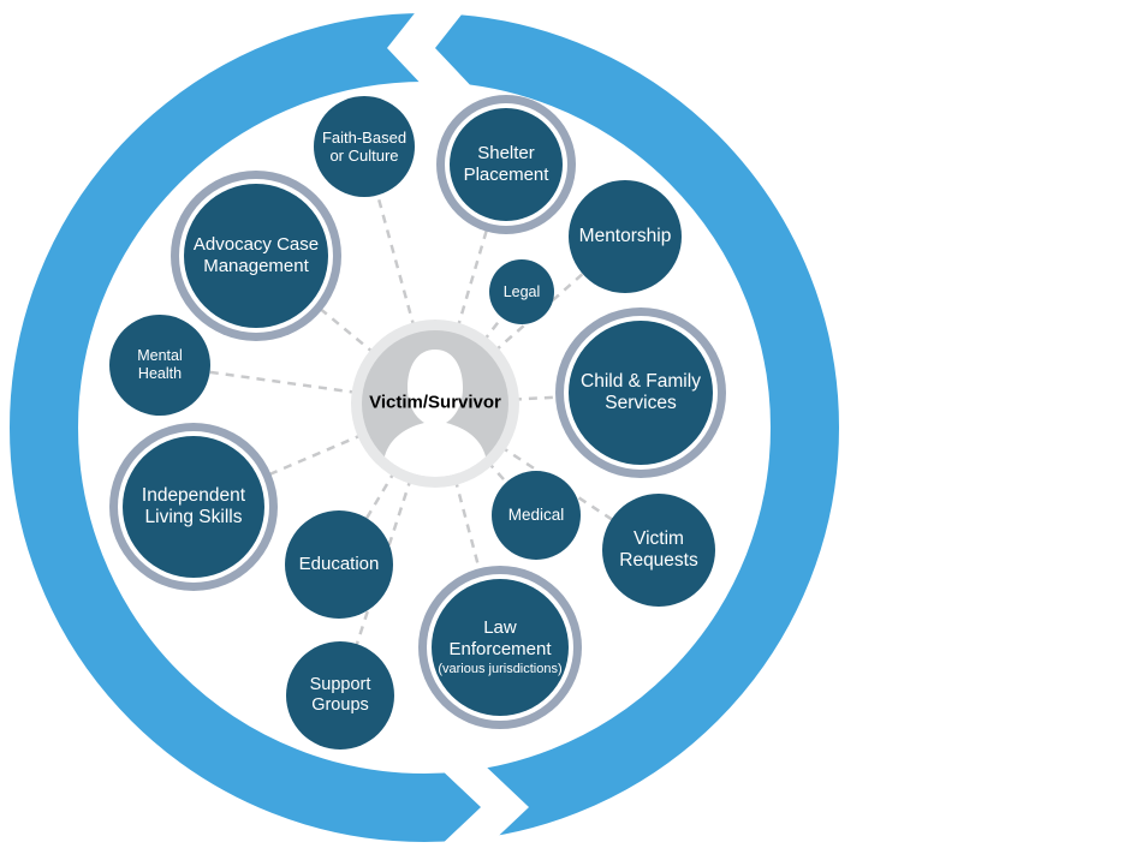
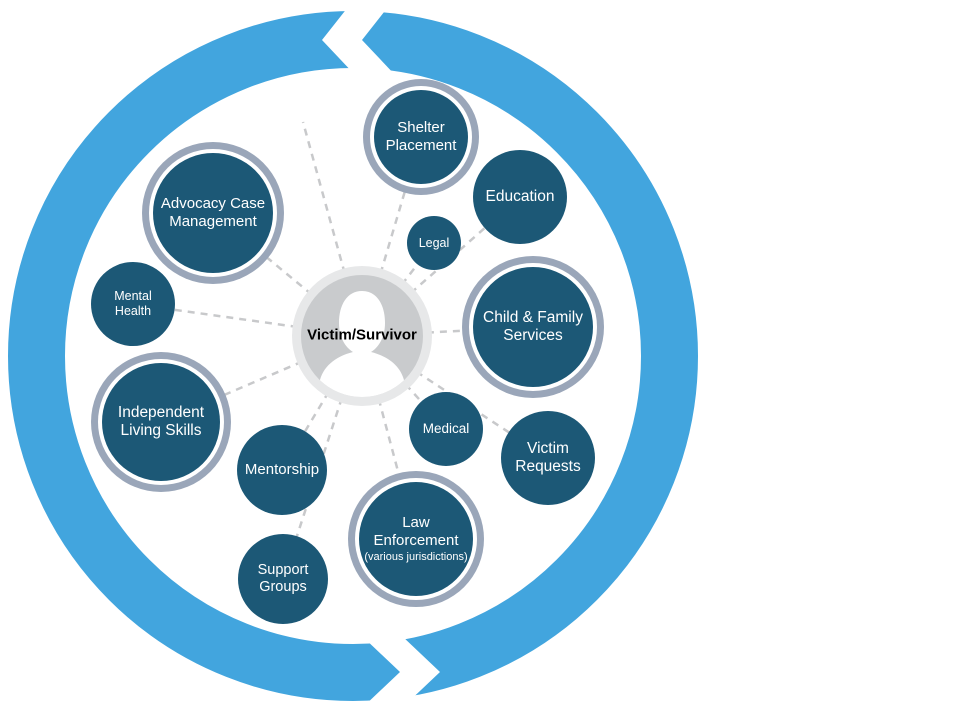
- Faith-Based
- or Culture
  Shelter
  Placement
- Mentorship
+ Education
  Legal
  Child & Family
  Services
  Medical
  Victim
  Requests
  Law
  Enforcement
  (various jurisdictions)
  Support
  Groups
- Education
+ Mentorship
  Independent
  Living Skills
  Mental
  Health
  Advocacy Case
  Management
  Victim/Survivor
